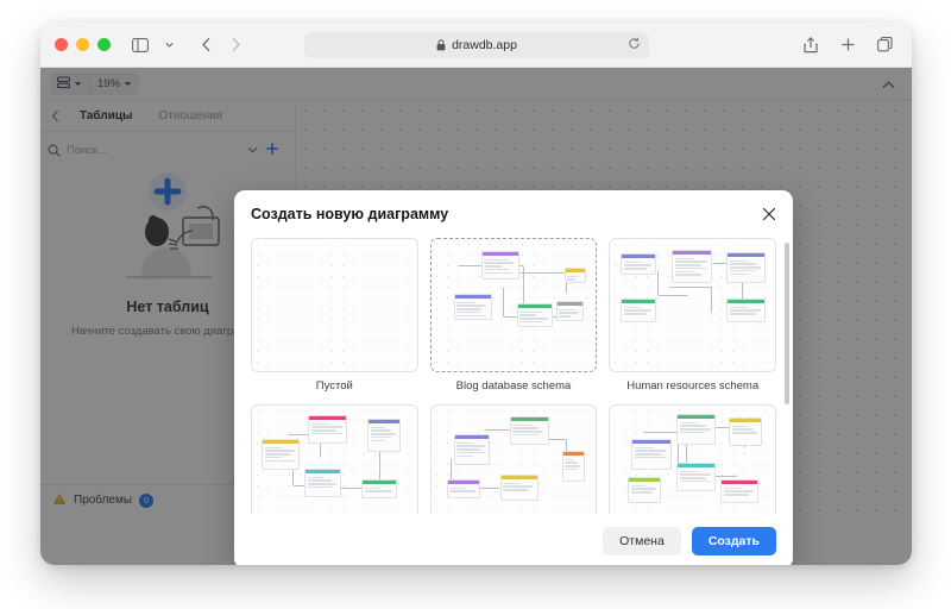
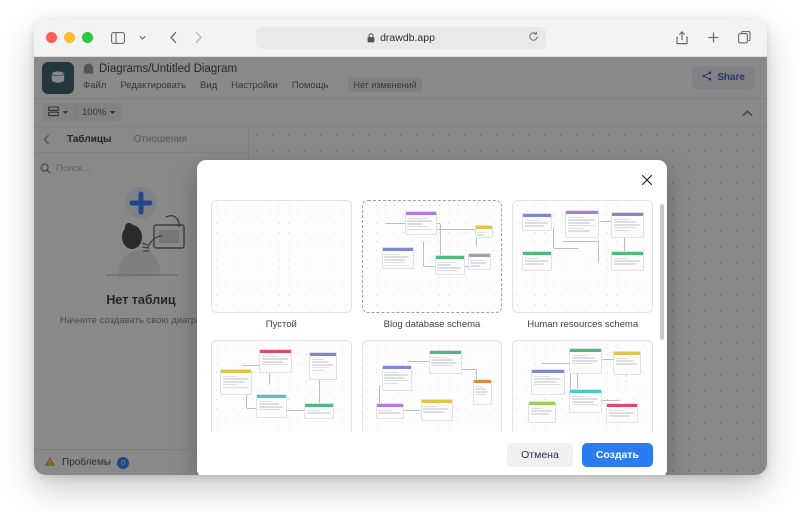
  drawdb.app
+ Diagrams/Untitled Diagram
+ Файл
+ Редактировать
+ Вид
+ Настройки
+ Помощь
+ Нет изменений
+ Share
- 19%
+ 100%
  Таблицы
  Отношения
  Поиск...
  Нет таблиц
  Начните создавать свою диагр
  Проблемы
  0
- Создать новую диаграмму
  Пустой
  Blog database schema
  Human resources schema
  Отмена
  Создать
